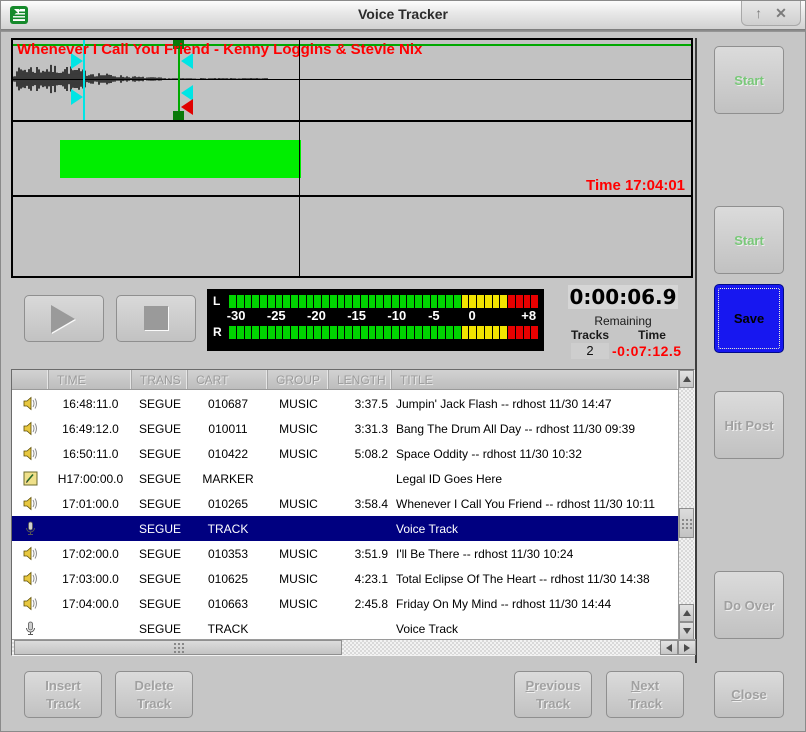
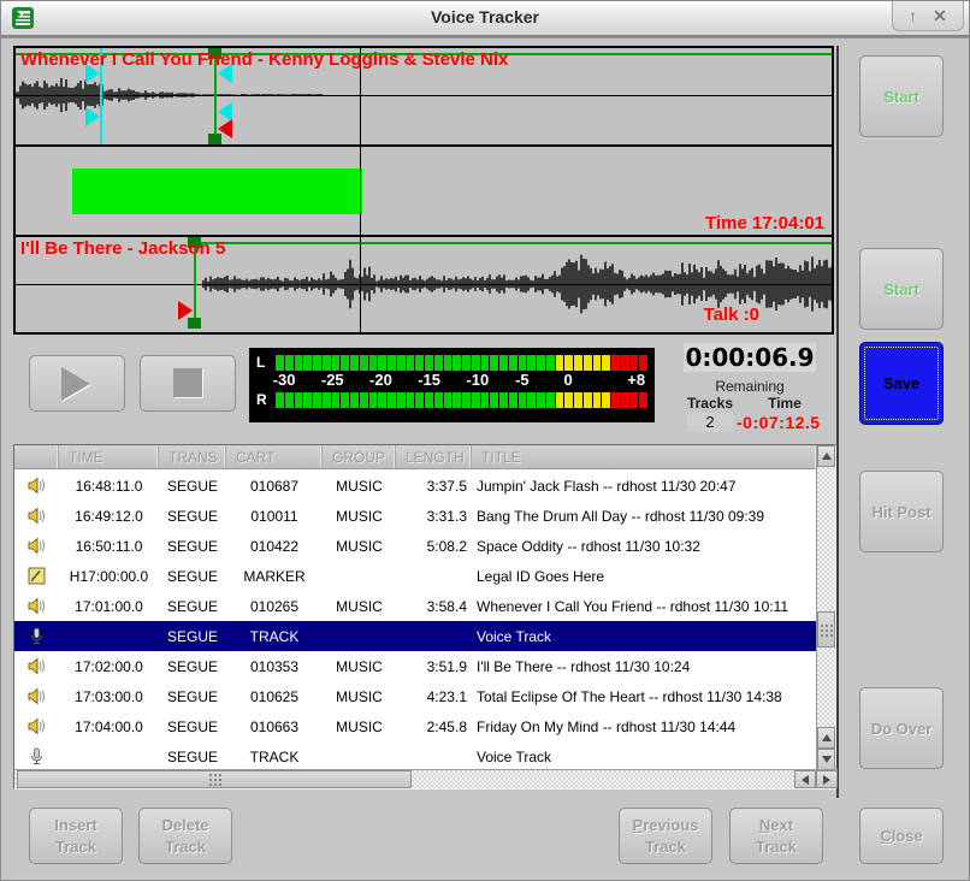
  Voice Tracker
  ↑
  ✕
  Whenever I Call You Friend - Kenny Loggins & Stevie Nix
  Time 17:04:01
+ I'll Be There - Jackson 5
+ Talk :0
  L
  -30
  -25
  -20
  -15
  -10
  -5
  0
  +8
  R
  0:00:06.9
  Remaining
  Tracks
  Time
  2
  -0:07:12.5
  Start
  Start
  Save
  Hit Post
  Do Over
  TIME
  TRANS
  CART
  GROUP
  LENGTH
  TITLE
  16:48:11.0
  SEGUE
  010687
  MUSIC
  3:37.5
- Jumpin' Jack Flash -- rdhost 11/30 14:47
+ Jumpin' Jack Flash -- rdhost 11/30 20:47
  16:49:12.0
  SEGUE
  010011
  MUSIC
  3:31.3
  Bang The Drum All Day -- rdhost 11/30 09:39
  16:50:11.0
  SEGUE
  010422
  MUSIC
  5:08.2
  Space Oddity -- rdhost 11/30 10:32
  H17:00:00.0
  SEGUE
  MARKER
  Legal ID Goes Here
  17:01:00.0
  SEGUE
  010265
  MUSIC
  3:58.4
  Whenever I Call You Friend -- rdhost 11/30 10:11
  SEGUE
  TRACK
  Voice Track
  17:02:00.0
  SEGUE
  010353
  MUSIC
  3:51.9
  I'll Be There -- rdhost 11/30 10:24
  17:03:00.0
  SEGUE
  010625
  MUSIC
  4:23.1
  Total Eclipse Of The Heart -- rdhost 11/30 14:38
  17:04:00.0
  SEGUE
  010663
  MUSIC
  2:45.8
  Friday On My Mind -- rdhost 11/30 14:44
  SEGUE
  TRACK
  Voice Track
  Insert
  Track
  Delete
  Track
  Previous
  Track
  Next
  Track
  Close
